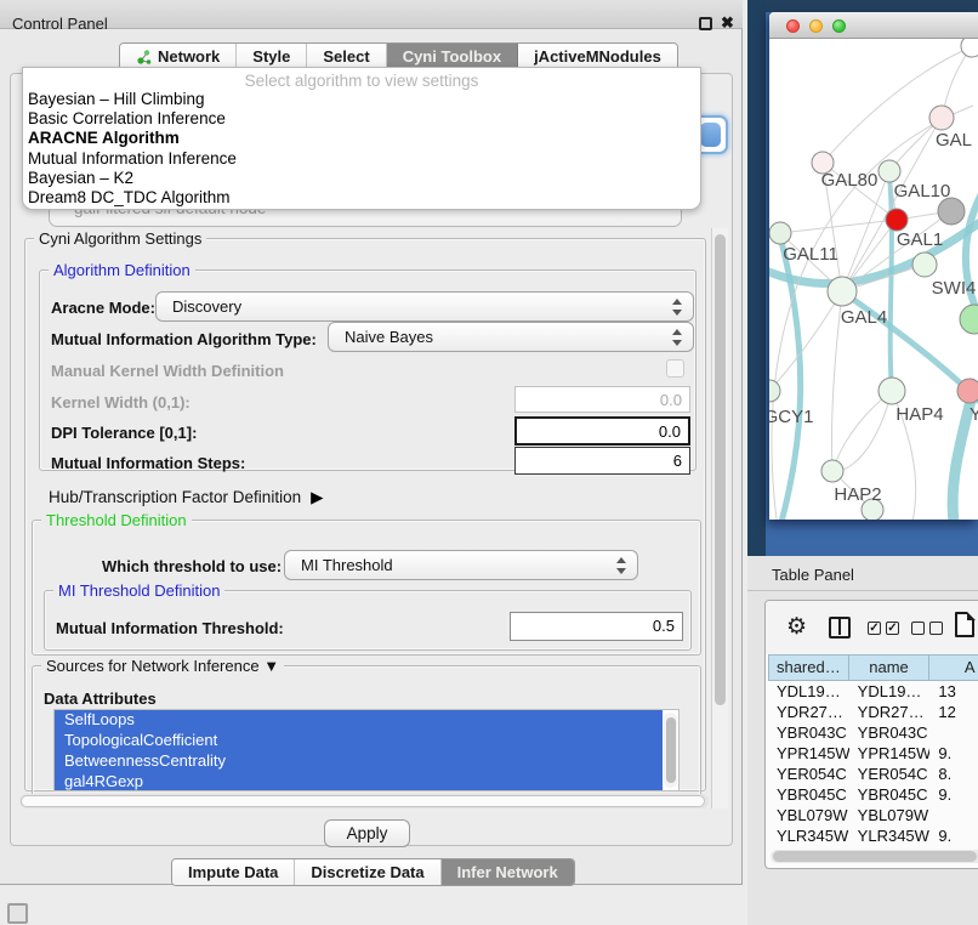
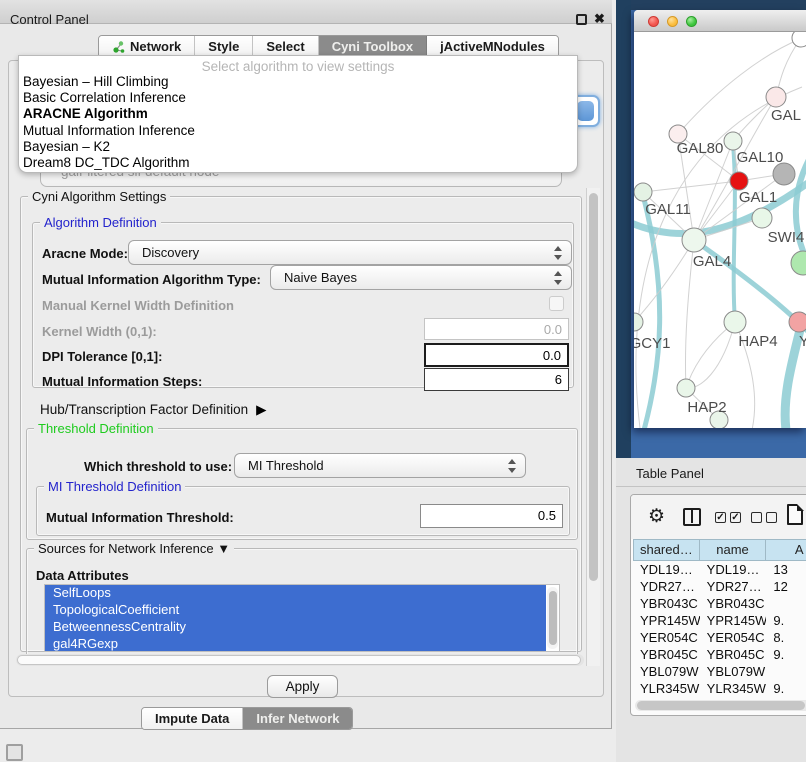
  Control Panel
  ✖
  Network
  Style
  Select
  Cyni Toolbox
  jActiveMNodules
  Select algorithm to view settings
  Bayesian – Hill Climbing
  Basic Correlation Inference
  ARACNE Algorithm
  Mutual Information Inference
  Bayesian – K2
  Dream8 DC_TDC Algorithm
  Cyni Algorithm Settings
  Algorithm Definition
  Aracne Mode:
  Discovery
  Mutual Information Algorithm Type:
  Naive Bayes
  Manual Kernel Width Definition
  Kernel Width (0,1):
  0.0
  DPI Tolerance [0,1]:
  0.0
  Mutual Information Steps:
  6
  Hub/Transcription Factor Definition ▶
  Threshold Definition
  Which threshold to use:
  MI Threshold
  MI Threshold Definition
  Mutual Information Threshold:
  0.5
  Sources for Network Inference ▼
  Data Attributes
  SelfLoops
  TopologicalCoefficient
  BetweennessCentrality
  gal4RGexp
  Apply
  Impute Data
- Discretize Data
  Infer Network
  GAL
  GAL80
  GAL10
  GAL1
  GAL11
  SWI4
  GAL4
  GCY1
  HAP4
  Y
  HAP2
  Table Panel
  ⚙
  ✓
  ✓
  shared…
  name
  A
  YDL19…
  YDL19…
  13
  YDR27…
  YDR27…
  12
  YBR043C
  YBR043C
  YPR145W
  YPR145W
  9.
  YER054C
  YER054C
  8.
  YBR045C
  YBR045C
  9.
  YBL079W
  YBL079W
  YLR345W
  YLR345W
  9.
